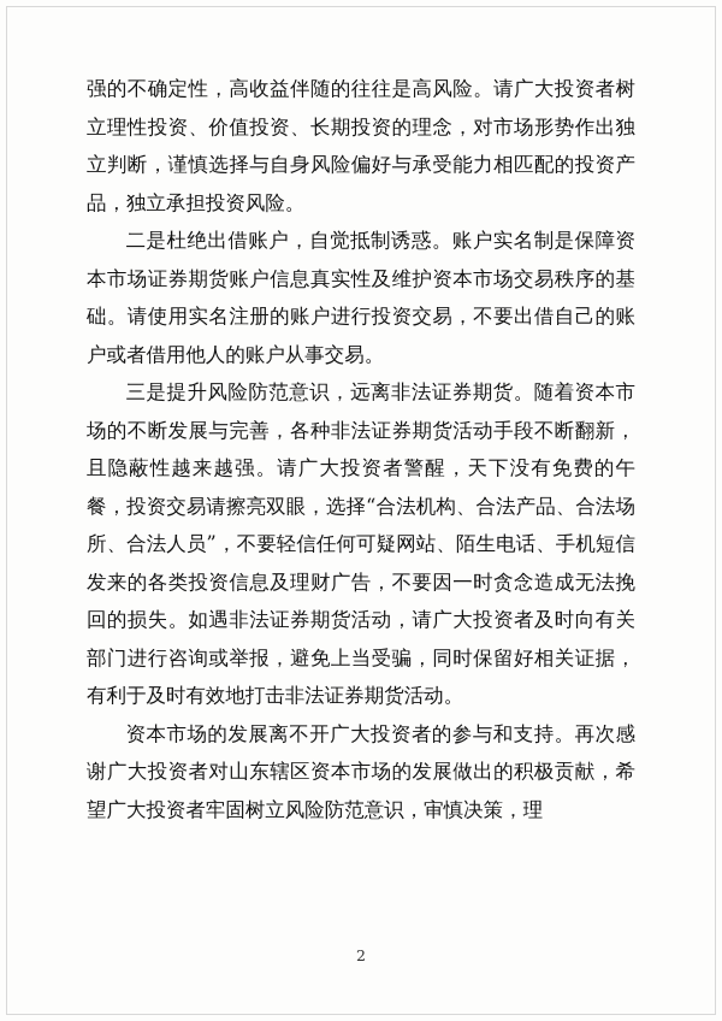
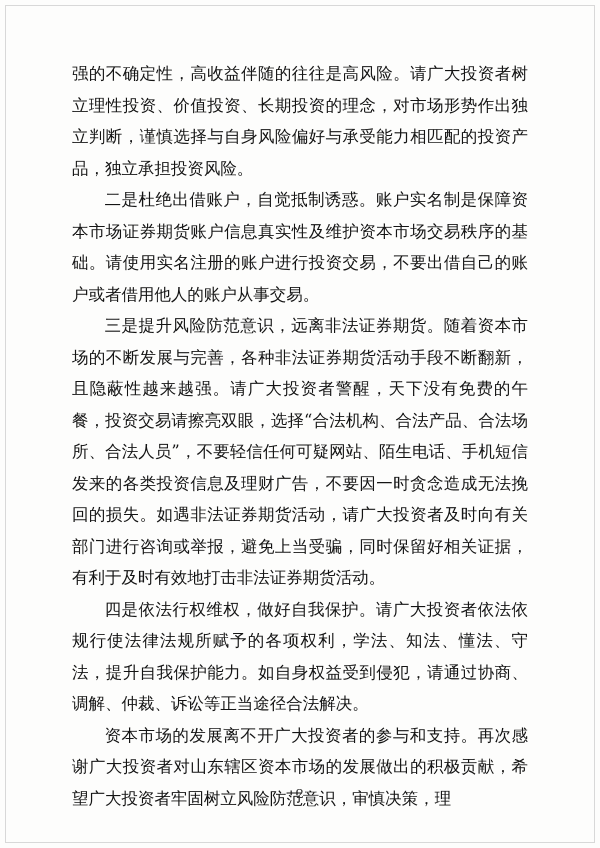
  强的不确定性，高收益伴随的往往是高风险。请广大投资者树立理性投资、价值投资、长期投资的理念，对市场形势作出独立判断，谨慎选择与自身风险偏好与承受能力相匹配的投资产品，独立承担投资风险。
  二是杜绝出借账户，自觉抵制诱惑。账户实名制是保障资本市场证券期货账户信息真实性及维护资本市场交易秩序的基础。请使用实名注册的账户进行投资交易，不要出借自己的账户或者借用他人的账户从事交易。
  三是提升风险防范意识，远离非法证券期货。随着资本市场的不断发展与完善，各种非法证券期货活动手段不断翻新，且隐蔽性越来越强。请广大投资者警醒，天下没有免费的午餐，投资交易请擦亮双眼，选择“合法机构、合法产品、合法场所、合法人员”，不要轻信任何可疑网站、陌生电话、手机短信发来的各类投资信息及理财广告，不要因一时贪念造成无法挽回的损失。如遇非法证券期货活动，请广大投资者及时向有关部门进行咨询或举报，避免上当受骗，同时保留好相关证据，有利于及时有效地打击非法证券期货活动。
+ 四是依法行权维权，做好自我保护。请广大投资者依法依规行使法律法规所赋予的各项权利，学法、知法、懂法、守法，提升自我保护能力。如自身权益受到侵犯，请通过协商、调解、仲裁、诉讼等正当途径合法解决。
  资本市场的发展离不开广大投资者的参与和支持。再次感谢广大投资者对山东辖区资本市场的发展做出的积极贡献，希望广大投资者牢固树立风险防范意识，审慎决策，理
  2
